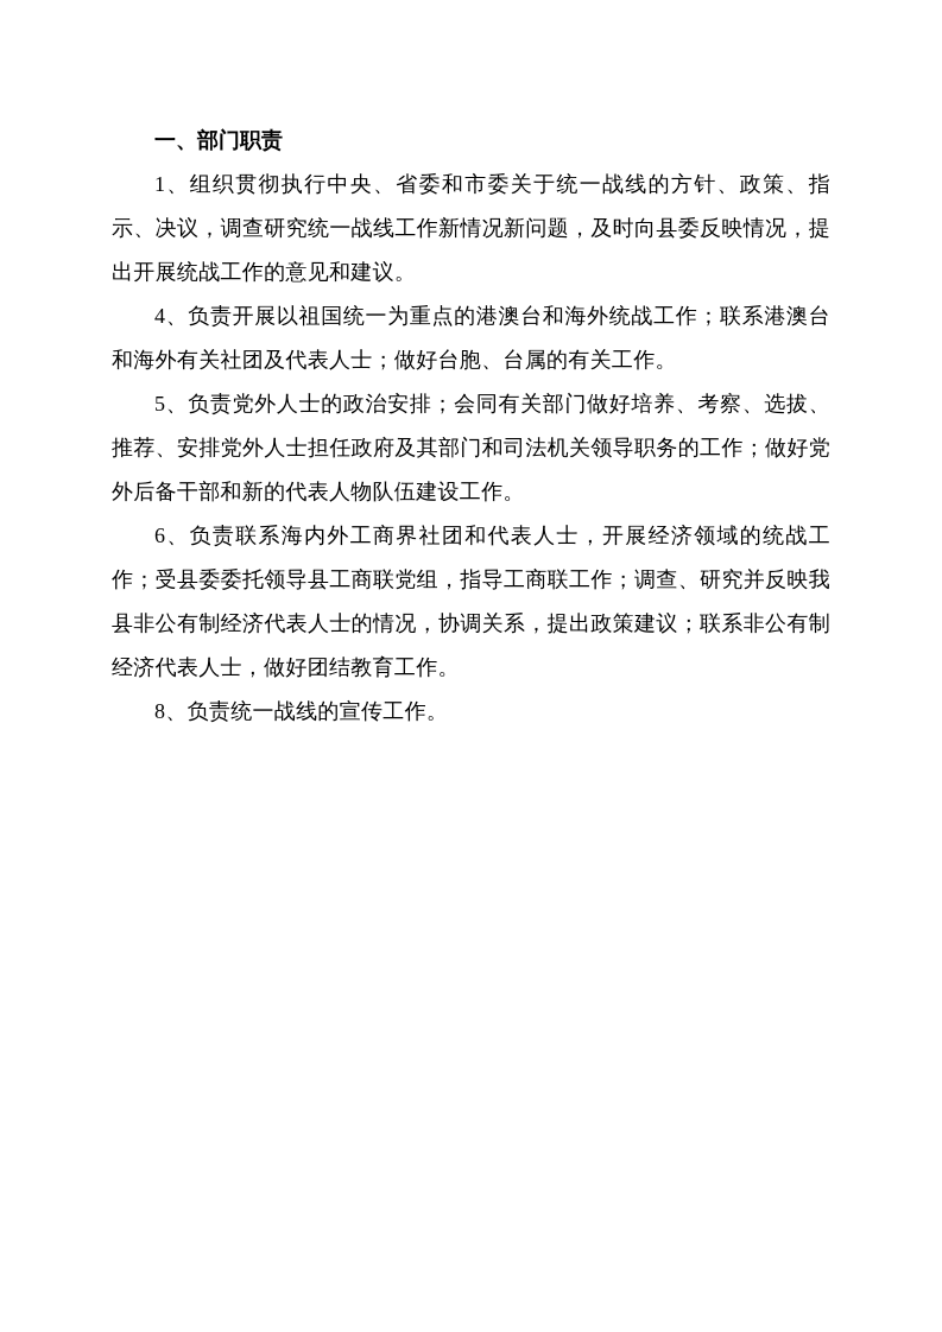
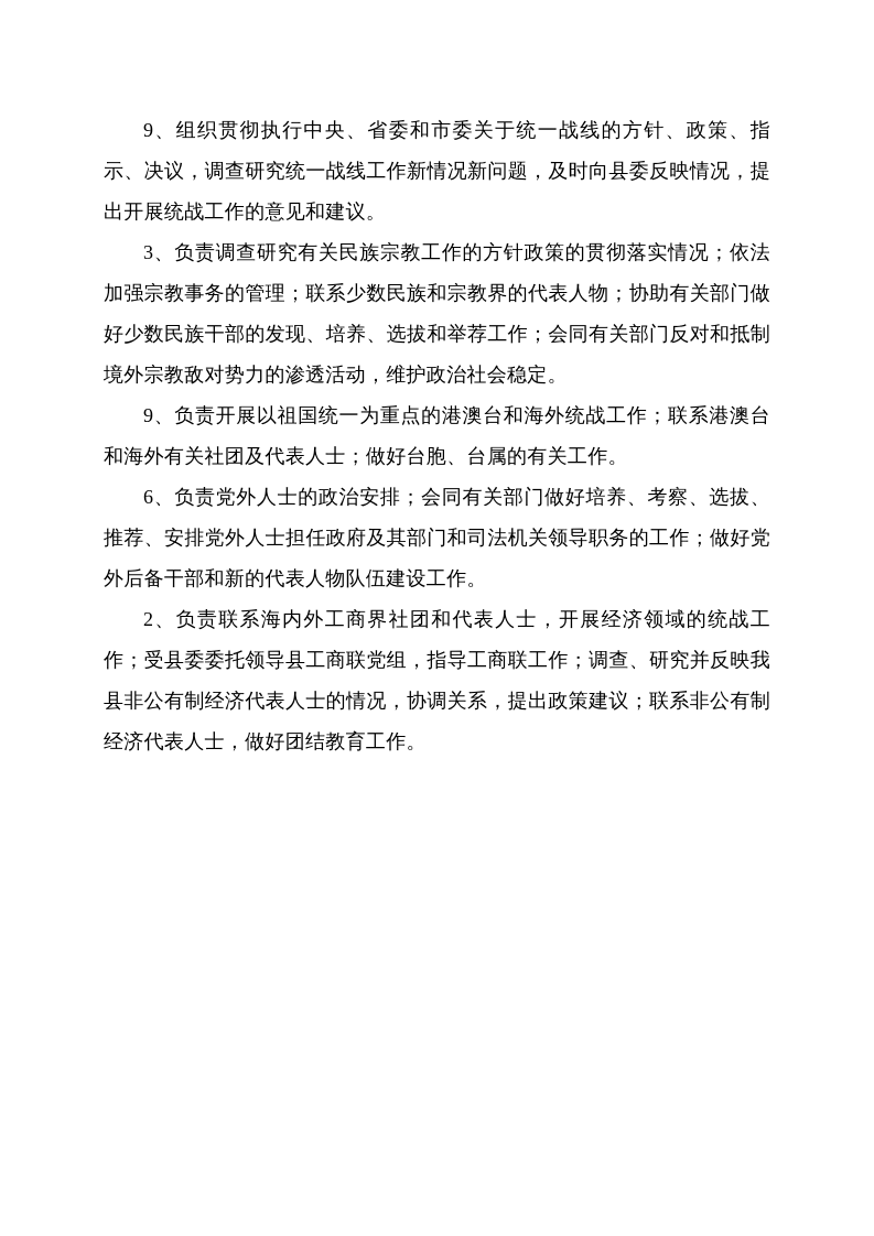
- 一、部门职责
- 1、组织贯彻执行中央、省委和市委关于统一战线的方针、政策、指示、决议，调查研究统一战线工作新情况新问题，及时向县委反映情况，提出开展统战工作的意见和建议。
+ 9、组织贯彻执行中央、省委和市委关于统一战线的方针、政策、指示、决议，调查研究统一战线工作新情况新问题，及时向县委反映情况，提出开展统战工作的意见和建议。
+ 3、负责调查研究有关民族宗教工作的方针政策的贯彻落实情况；依法加强宗教事务的管理；联系少数民族和宗教界的代表人物；协助有关部门做好少数民族干部的发现、培养、选拔和举荐工作；会同有关部门反对和抵制境外宗教敌对势力的渗透活动，维护政治社会稳定。
- 4、负责开展以祖国统一为重点的港澳台和海外统战工作；联系港澳台和海外有关社团及代表人士；做好台胞、台属的有关工作。
+ 9、负责开展以祖国统一为重点的港澳台和海外统战工作；联系港澳台和海外有关社团及代表人士；做好台胞、台属的有关工作。
- 5、负责党外人士的政治安排；会同有关部门做好培养、考察、选拔、推荐、安排党外人士担任政府及其部门和司法机关领导职务的工作；做好党外后备干部和新的代表人物队伍建设工作。
+ 6、负责党外人士的政治安排；会同有关部门做好培养、考察、选拔、推荐、安排党外人士担任政府及其部门和司法机关领导职务的工作；做好党外后备干部和新的代表人物队伍建设工作。
- 6、负责联系海内外工商界社团和代表人士，开展经济领域的统战工作；受县委委托领导县工商联党组，指导工商联工作；调查、研究并反映我县非公有制经济代表人士的情况，协调关系，提出政策建议；联系非公有制经济代表人士，做好团结教育工作。
+ 2、负责联系海内外工商界社团和代表人士，开展经济领域的统战工作；受县委委托领导县工商联党组，指导工商联工作；调查、研究并反映我县非公有制经济代表人士的情况，协调关系，提出政策建议；联系非公有制经济代表人士，做好团结教育工作。
- 8、负责统一战线的宣传工作。
